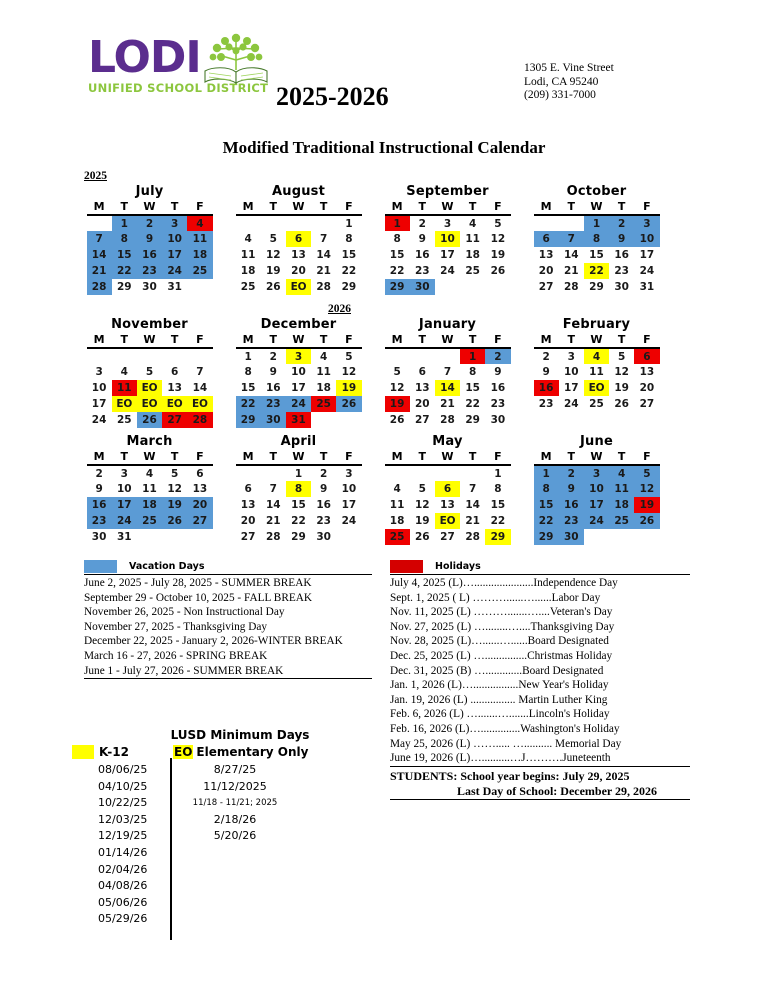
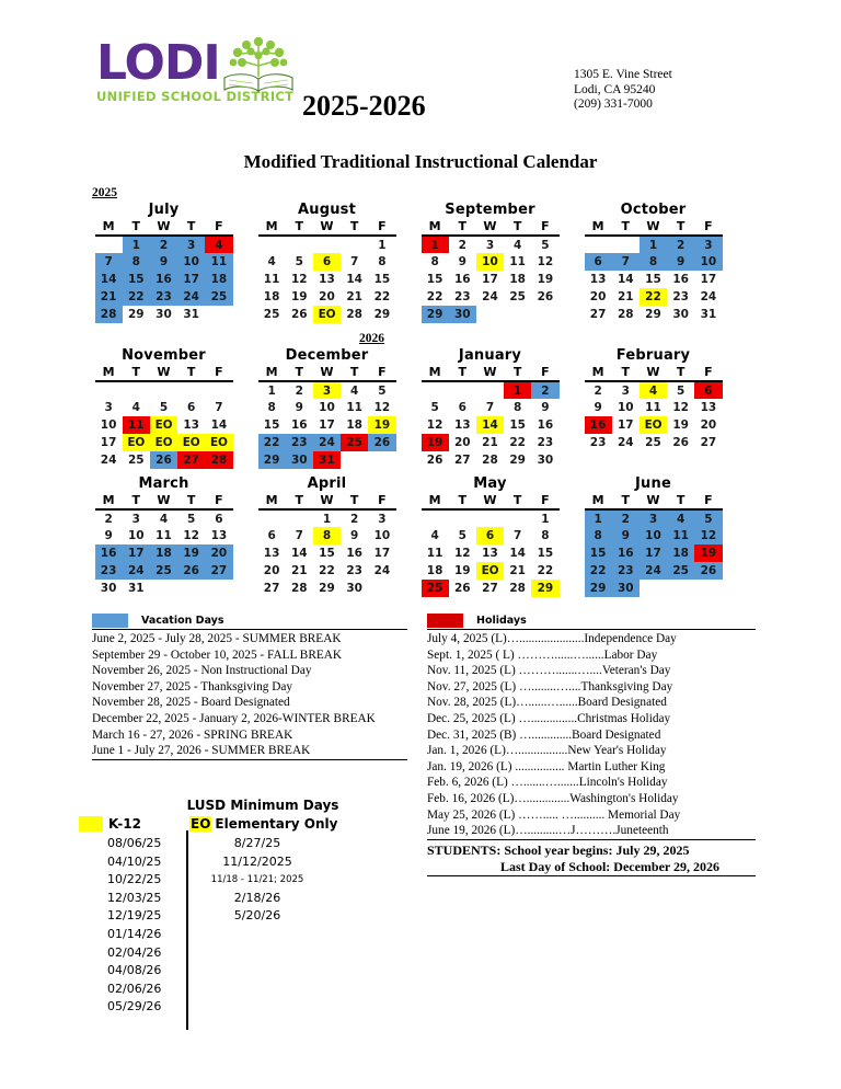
  LODI
  UNIFIED SCHOOL DISTRICT
  2025-2026
  1305 E. Vine Street
  Lodi, CA 95240
  (209) 331-7000
  Modified Traditional Instructional Calendar
  2025
  July
  M	T	W	T	F
  	1	2	3	4
  7	8	9	10	11
  14	15	16	17	18
  21	22	23	24	25
  28	29	30	31
  August
  M	T	W	T	F
  				1
  4	5	6	7	8
  11	12	13	14	15
  18	19	20	21	22
  25	26	EO	28	29
  September
  M	T	W	T	F
  1	2	3	4	5
  8	9	10	11	12
  15	16	17	18	19
  22	23	24	25	26
  29	30
  October
  M	T	W	T	F
  		1	2	3
  6	7	8	9	10
  13	14	15	16	17
  20	21	22	23	24
  27	28	29	30	31
  2026
  November
  M	T	W	T	F
  3	4	5	6	7
  10	11	EO	13	14
  17	EO	EO	EO	EO
  24	25	26	27	28
  December
  M	T	W	T	F
  1	2	3	4	5
  8	9	10	11	12
  15	16	17	18	19
  22	23	24	25	26
  29	30	31
  January
  M	T	W	T	F
  			1	2
  5	6	7	8	9
  12	13	14	15	16
  19	20	21	22	23
  26	27	28	29	30
  February
  M	T	W	T	F
  2	3	4	5	6
  9	10	11	12	13
  16	17	EO	19	20
  23	24	25	26	27
  March
  M	T	W	T	F
  2	3	4	5	6
  9	10	11	12	13
  16	17	18	19	20
  23	24	25	26	27
  30	31
  April
  M	T	W	T	F
  		1	2	3
  6	7	8	9	10
  13	14	15	16	17
  20	21	22	23	24
  27	28	29	30
  May
  M	T	W	T	F
  				1
  4	5	6	7	8
  11	12	13	14	15
  18	19	EO	21	22
  25	26	27	28	29
  June
  M	T	W	T	F
  1	2	3	4	5
  8	9	10	11	12
  15	16	17	18	19
  22	23	24	25	26
  29	30
  Vacation Days
  June 2, 2025 - July 28, 2025 - SUMMER BREAK
  September 29 - October 10, 2025 - FALL BREAK
  November 26, 2025 - Non Instructional Day
  November 27, 2025 - Thanksgiving Day
+ November 28, 2025 - Board Designated
  December 22, 2025 - January 2, 2026-WINTER BREAK
  March 16 - 27, 2026 - SPRING BREAK
  June 1 - July 27, 2026 - SUMMER BREAK
  Holidays
  July 4, 2025 (L)….....................Independence Day
  Sept. 1, 2025 ( L) ………......…......Labor Day
  Nov. 11, 2025 (L) ……….......…....Veteran's Day
  Nov. 27, 2025 (L) …........…....Thanksgiving Day
  Nov. 28, 2025 (L)…......…......Board Designated
  Dec. 25, 2025 (L) …...............Christmas Holiday
  Dec. 31, 2025 (B) ….............Board Designated
  Jan. 1, 2026 (L)…................New Year's Holiday
  Jan. 19, 2026 (L) ................ Martin Luther King
  Feb. 6, 2026 (L) ….......….......Lincoln's Holiday
  Feb. 16, 2026 (L)…..............Washington's Holiday
  May 25, 2026 (L) ……..... ….......... Memorial Day
  June 19, 2026 (L)…..........…J……….Juneteenth
  STUDENTS: School year begins: July 29, 2025
  Last Day of School: December 29, 2026
  LUSD Minimum Days
  K-12
  EO
  Elementary Only
  08/06/25
  04/10/25
  10/22/25
  12/03/25
  12/19/25
  01/14/26
  02/04/26
  04/08/26
- 05/06/26
+ 02/06/26
  05/29/26
  8/27/25
  11/12/2025
  11/18 - 11/21; 2025
  2/18/26
  5/20/26
